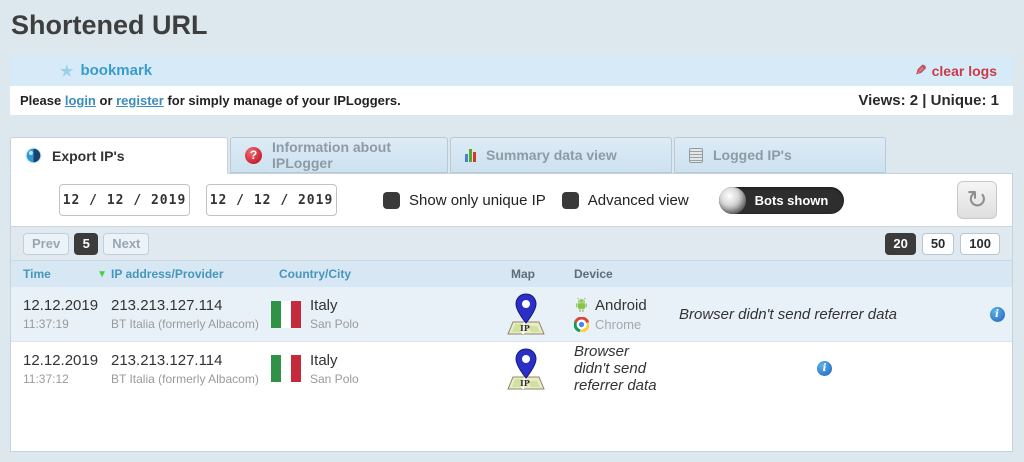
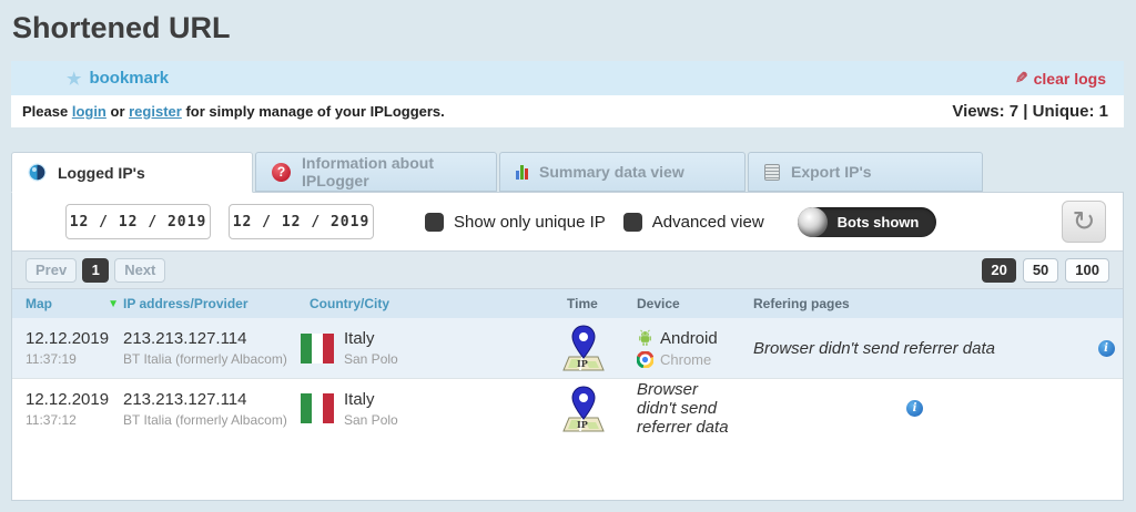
  Shortened URL
  ★
  bookmark
  clear logs
  Please login or register for simply manage of your IPLoggers.
- Views: 2 | Unique: 1
+ Views: 7 | Unique: 1
- Export IP's
+ Logged IP's
  ?
  Information about IPLogger
  Summary data view
- Logged IP's
+ Export IP's
  12 / 12 / 2019
  12 / 12 / 2019
  Show only unique IP
  Advanced view
  Bots shown
  ↻
  Prev
- 5
+ 1
  Next
  20
  50
  100
- Time
+ Map
  ▼
  IP address/Provider
  Country/City
- Map
+ Time
  Device
+ Refering pages
  12.12.2019
  11:37:19
  213.213.127.114
  BT Italia (formerly Albacom)
  Italy
  San Polo
  IP
  Android
  Chrome
  Browser didn't send referrer data
  i
  12.12.2019
  11:37:12
  213.213.127.114
  BT Italia (formerly Albacom)
  Italy
  San Polo
  IP
  Browser didn't send referrer data
  i
